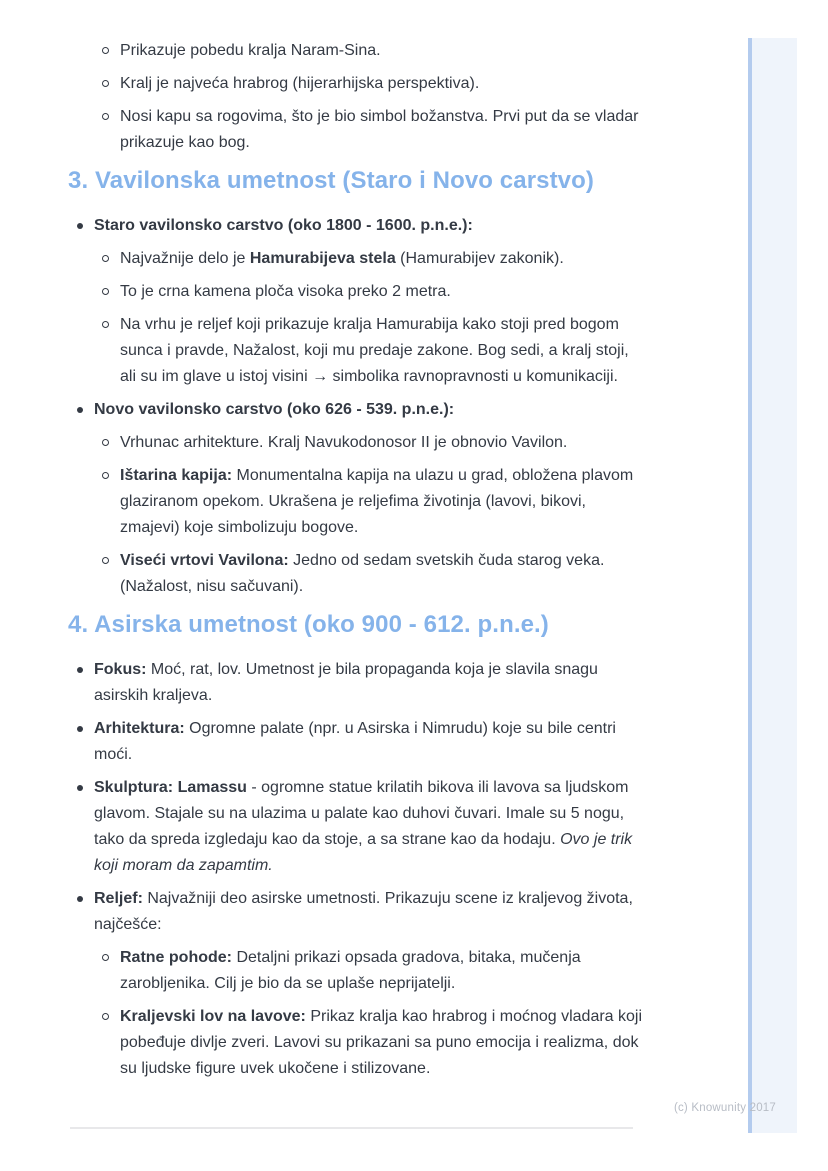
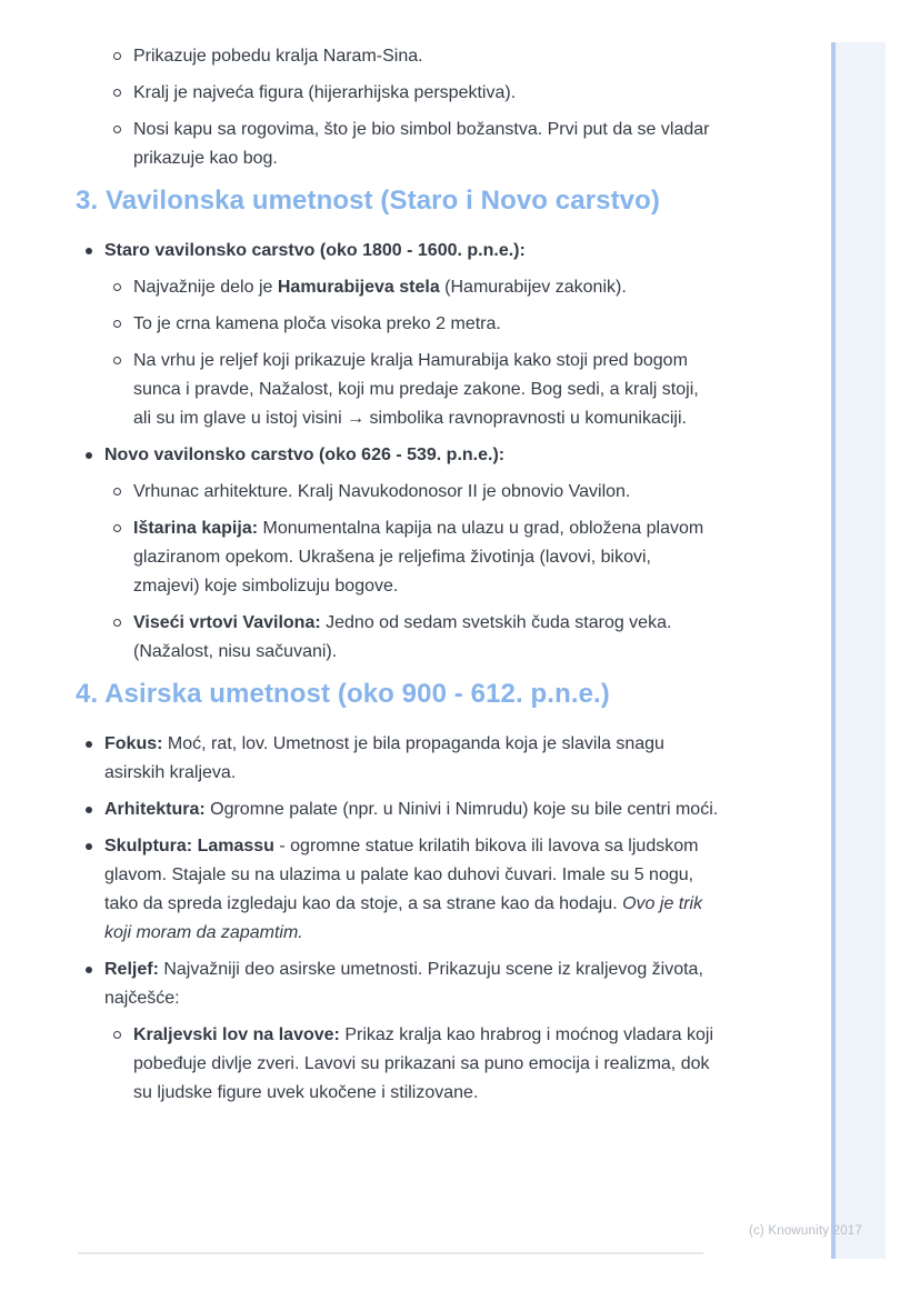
  Prikazuje pobedu kralja Naram-Sina.
- Kralj je najveća hrabrog (hijerarhijska perspektiva).
+ Kralj je najveća figura (hijerarhijska perspektiva).
  Nosi kapu sa rogovima, što je bio simbol božanstva. Prvi put da se vladar prikazuje kao bog.
  3. Vavilonska umetnost (Staro i Novo carstvo)
  Staro vavilonsko carstvo (oko 1800 - 1600. p.n.e.):
  Najvažnije delo je Hamurabijeva stela (Hamurabijev zakonik).
  To je crna kamena ploča visoka preko 2 metra.
  Na vrhu je reljef koji prikazuje kralja Hamurabija kako stoji pred bogom sunca i pravde, Nažalost, koji mu predaje zakone. Bog sedi, a kralj stoji, ali su im glave u istoj visini → simbolika ravnopravnosti u komunikaciji.
  Novo vavilonsko carstvo (oko 626 - 539. p.n.e.):
  Vrhunac arhitekture. Kralj Navukodonosor II je obnovio Vavilon.
  Ištarina kapija: Monumentalna kapija na ulazu u grad, obložena plavom glaziranom opekom. Ukrašena je reljefima životinja (lavovi, bikovi, zmajevi) koje simbolizuju bogove.
  Viseći vrtovi Vavilona: Jedno od sedam svetskih čuda starog veka. (Nažalost, nisu sačuvani).
  4. Asirska umetnost (oko 900 - 612. p.n.e.)
  Fokus: Moć, rat, lov. Umetnost je bila propaganda koja je slavila snagu asirskih kraljeva.
- Arhitektura: Ogromne palate (npr. u Asirska i Nimrudu) koje su bile centri moći.
+ Arhitektura: Ogromne palate (npr. u Ninivi i Nimrudu) koje su bile centri moći.
  Skulptura: Lamassu - ogromne statue krilatih bikova ili lavova sa ljudskom glavom. Stajale su na ulazima u palate kao duhovi čuvari. Imale su 5 nogu, tako da spreda izgledaju kao da stoje, a sa strane kao da hodaju. Ovo je trik koji moram da zapamtim.
  Reljef: Najvažniji deo asirske umetnosti. Prikazuju scene iz kraljevog života, najčešće:
- Ratne pohode: Detaljni prikazi opsada gradova, bitaka, mučenja zarobljenika. Cilj je bio da se uplaše neprijatelji.
  Kraljevski lov na lavove: Prikaz kralja kao hrabrog i moćnog vladara koji pobeđuje divlje zveri. Lavovi su prikazani sa puno emocija i realizma, dok su ljudske figure uvek ukočene i stilizovane.
  (c) Knowunity 2017
